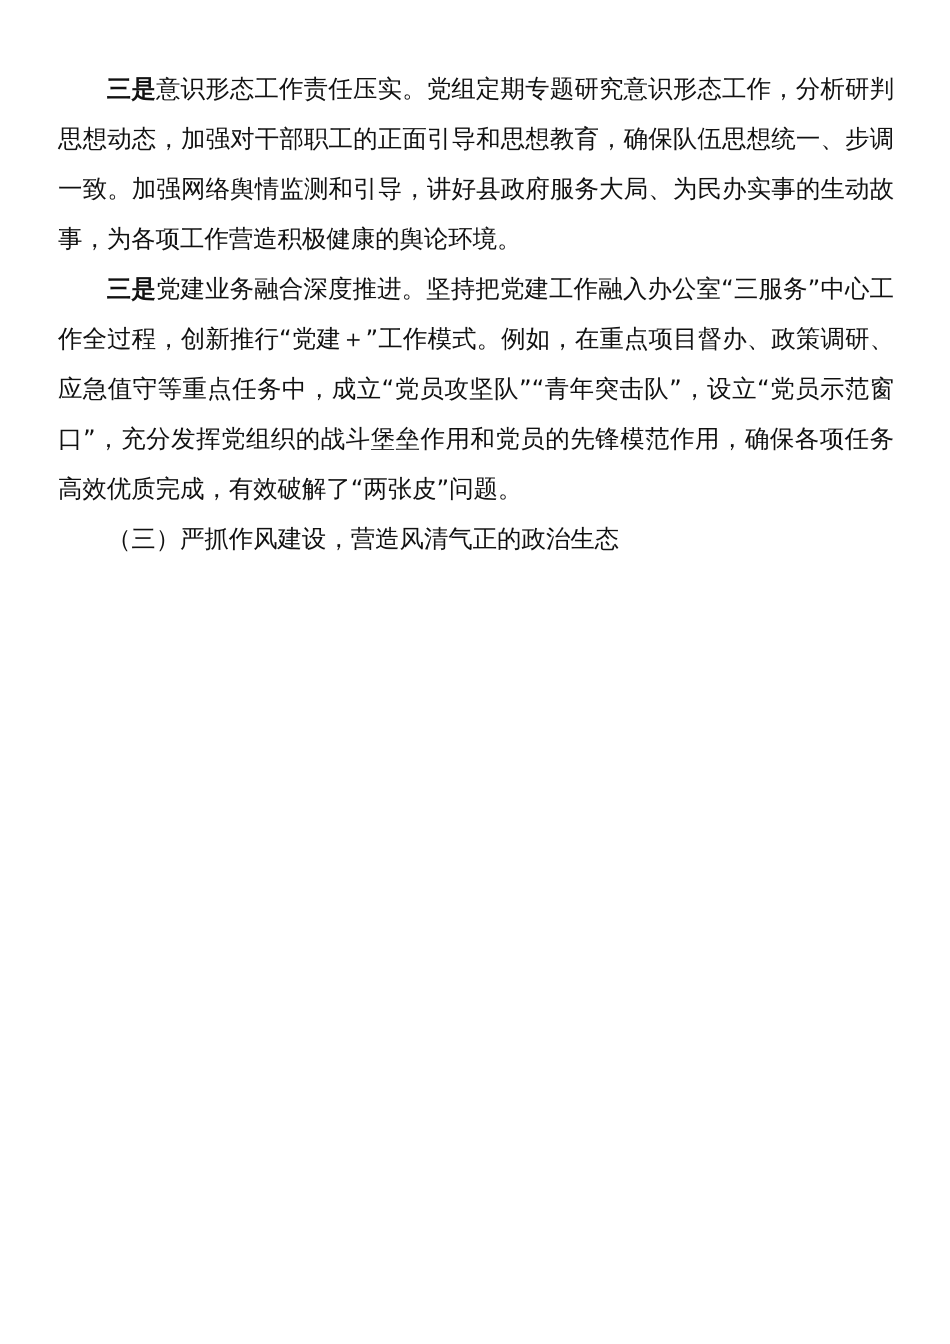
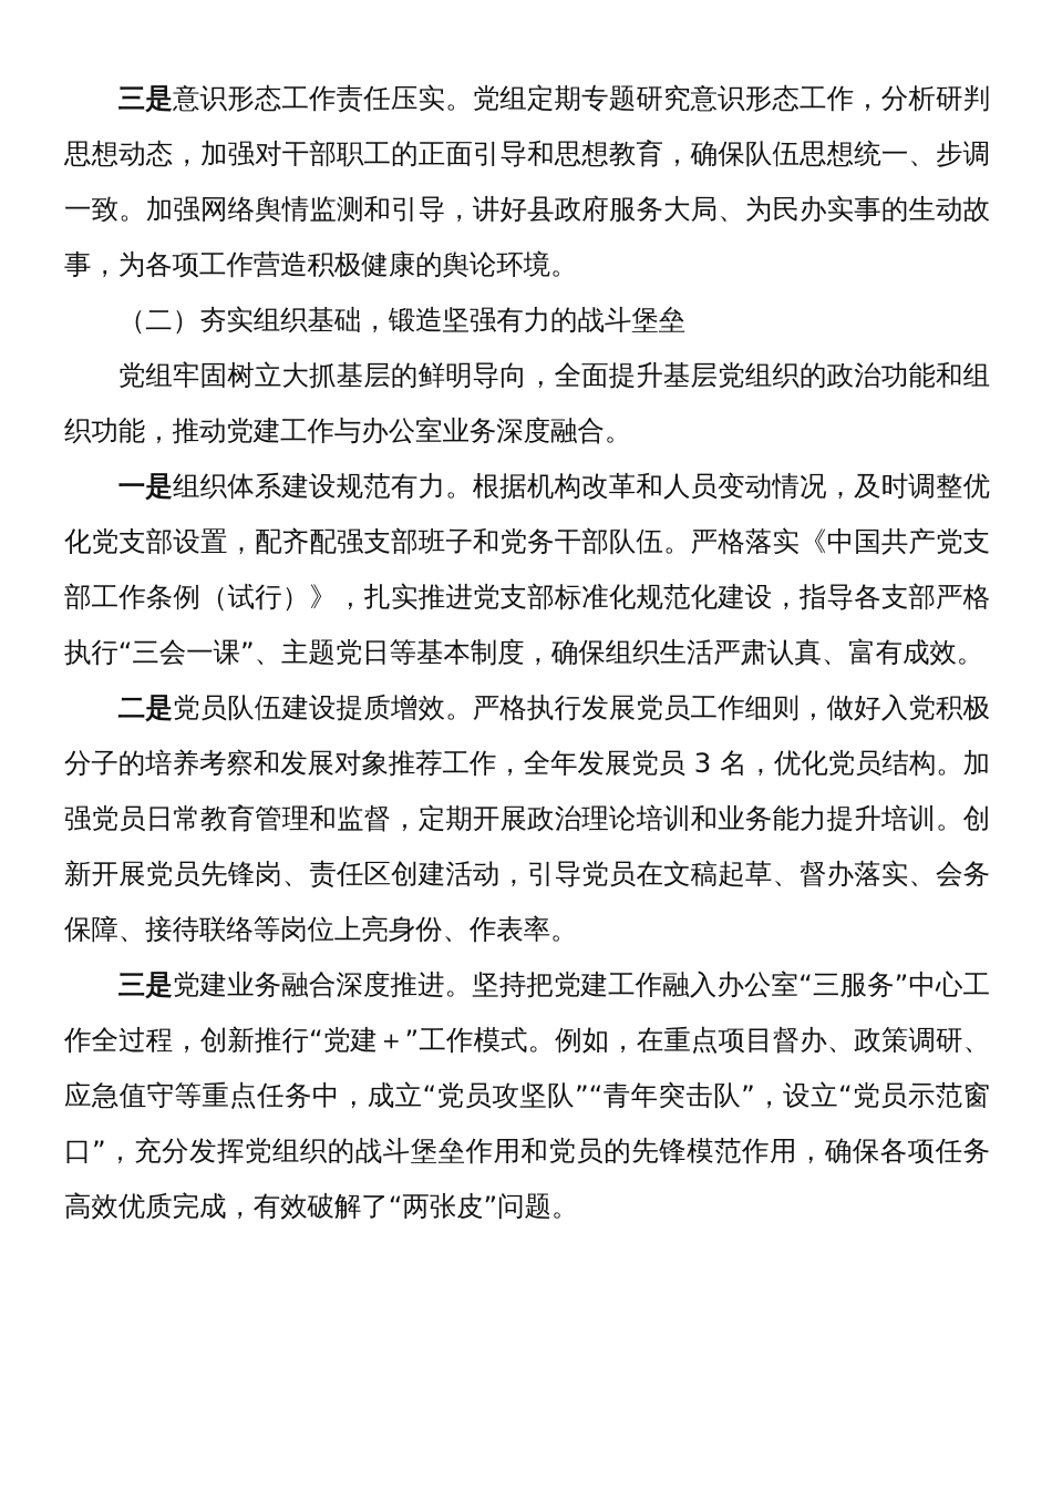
  三是意识形态工作责任压实。党组定期专题研究意识形态工作，分析研判思想动态，加强对干部职工的正面引导和思想教育，确保队伍思想统一、步调一致。加强网络舆情监测和引导，讲好县政府服务大局、为民办实事的生动故事，为各项工作营造积极健康的舆论环境。
+ （二）夯实组织基础，锻造坚强有力的战斗堡垒
+ 党组牢固树立大抓基层的鲜明导向，全面提升基层党组织的政治功能和组织功能，推动党建工作与办公室业务深度融合。
+ 一是组织体系建设规范有力。根据机构改革和人员变动情况，及时调整优化党支部设置，配齐配强支部班子和党务干部队伍。严格落实《中国共产党支部工作条例（试行）》，扎实推进党支部标准化规范化建设，指导各支部严格执行“三会一课”、主题党日等基本制度，确保组织生活严肃认真、富有成效。
+ 二是党员队伍建设提质增效。严格执行发展党员工作细则，做好入党积极分子的培养考察和发展对象推荐工作，全年发展党员 3 名，优化党员结构。加强党员日常教育管理和监督，定期开展政治理论培训和业务能力提升培训。创新开展党员先锋岗、责任区创建活动，引导党员在文稿起草、督办落实、会务保障、接待联络等岗位上亮身份、作表率。
  三是党建业务融合深度推进。坚持把党建工作融入办公室“三服务”中心工作全过程，创新推行“党建＋”工作模式。例如，在重点项目督办、政策调研、应急值守等重点任务中，成立“党员攻坚队”“青年突击队”，设立“党员示范窗口”，充分发挥党组织的战斗堡垒作用和党员的先锋模范作用，确保各项任务高效优质完成，有效破解了“两张皮”问题。
- （三）严抓作风建设，营造风清气正的政治生态
